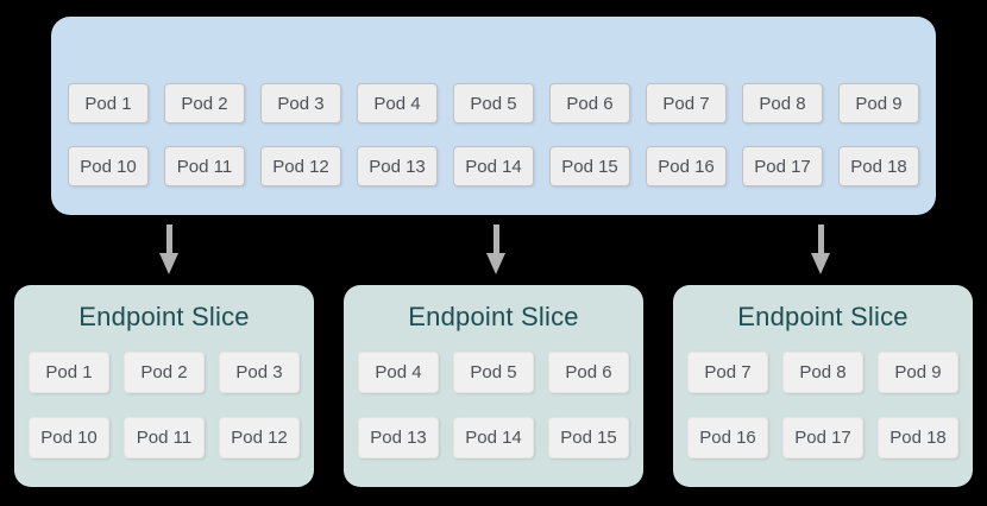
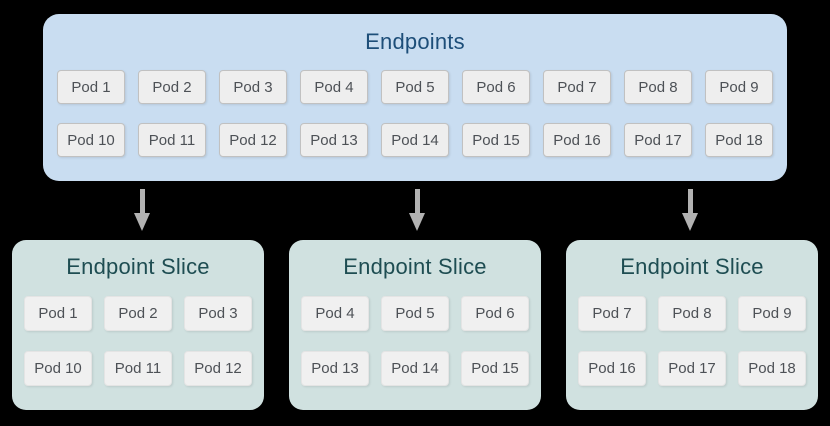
+ Endpoints
  Pod 1
  Pod 2
  Pod 3
  Pod 4
  Pod 5
  Pod 6
  Pod 7
  Pod 8
  Pod 9
  Pod 10
  Pod 11
  Pod 12
  Pod 13
  Pod 14
  Pod 15
  Pod 16
  Pod 17
  Pod 18
  Endpoint Slice
  Pod 1
  Pod 2
  Pod 3
  Pod 10
  Pod 11
  Pod 12
  Endpoint Slice
  Pod 4
  Pod 5
  Pod 6
  Pod 13
  Pod 14
  Pod 15
  Endpoint Slice
  Pod 7
  Pod 8
  Pod 9
  Pod 16
  Pod 17
  Pod 18
